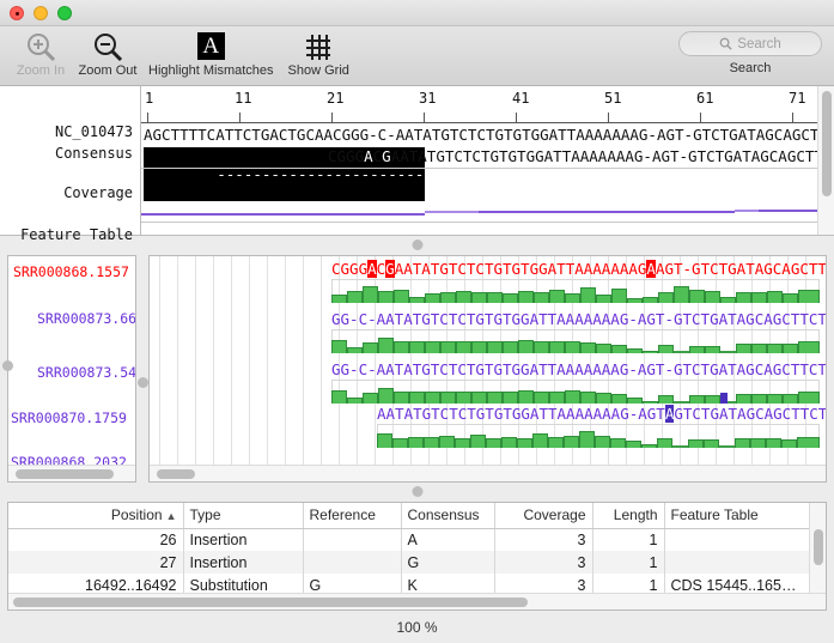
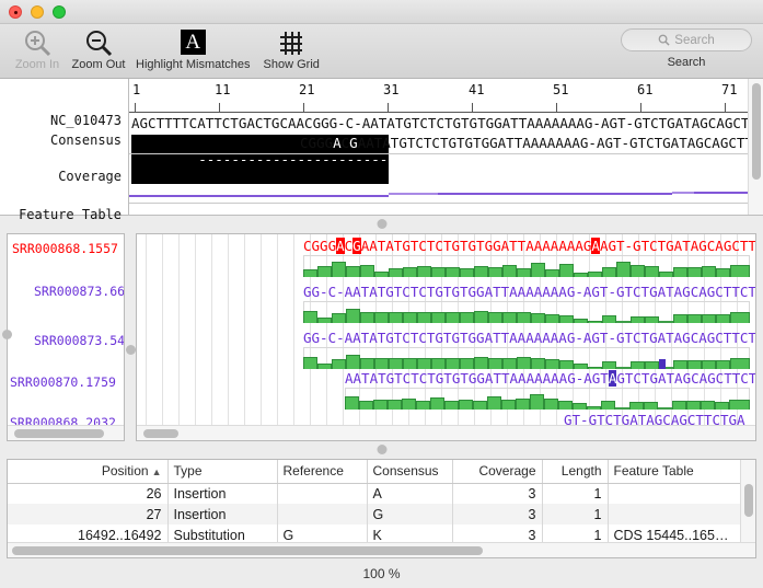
  Zoom In
  Zoom Out
  A
  Highlight Mismatches
  Show Grid
  Search
  Search
  NC_010473
  Consensus
  Coverage
  Feature Table
  1
  11
  21
  31
  41
  51
  61
  71
  AGCTTTTCATTCTGACTGCAACGGG-C-AATATGTCTCTGTGTGGATTAAAAAAAG-AGT-GTCTGATAGCAGCT
  -----------------------
  CGGGACGAATATGTCTCTGTGTGGATTAAAAAAAG-AGT-GTCTGATAGCAGCT
  SRR000868.1557
  SRR000873.66
  SRR000873.54
  SRR000870.1759
  SRR000868.2032
  CGGGACGAATATGTCTCTGTGTGGATTAAAAAAAGAAGT-GTCTGATAGCAGCTT
  GG-C-AATATGTCTCTGTGTGGATTAAAAAAAG-AGT-GTCTGATAGCAGCTTCT
  GG-C-AATATGTCTCTGTGTGGATTAAAAAAAG-AGT-GTCTGATAGCAGCTTCT
  AATATGTCTCTGTGTGGATTAAAAAAAG-AGTAGTCTGATAGCAGCTTCT
+ GT-GTCTGATAGCAGCTTCTGA
  Position ▲	Type	Reference	Consensus	Coverage	Length	Feature Table
  26	Insertion		A	3	1
  27	Insertion		G	3	1
  16492..16492	Substitution	G	K	3	1	CDS 15445..1655…
  100 %
